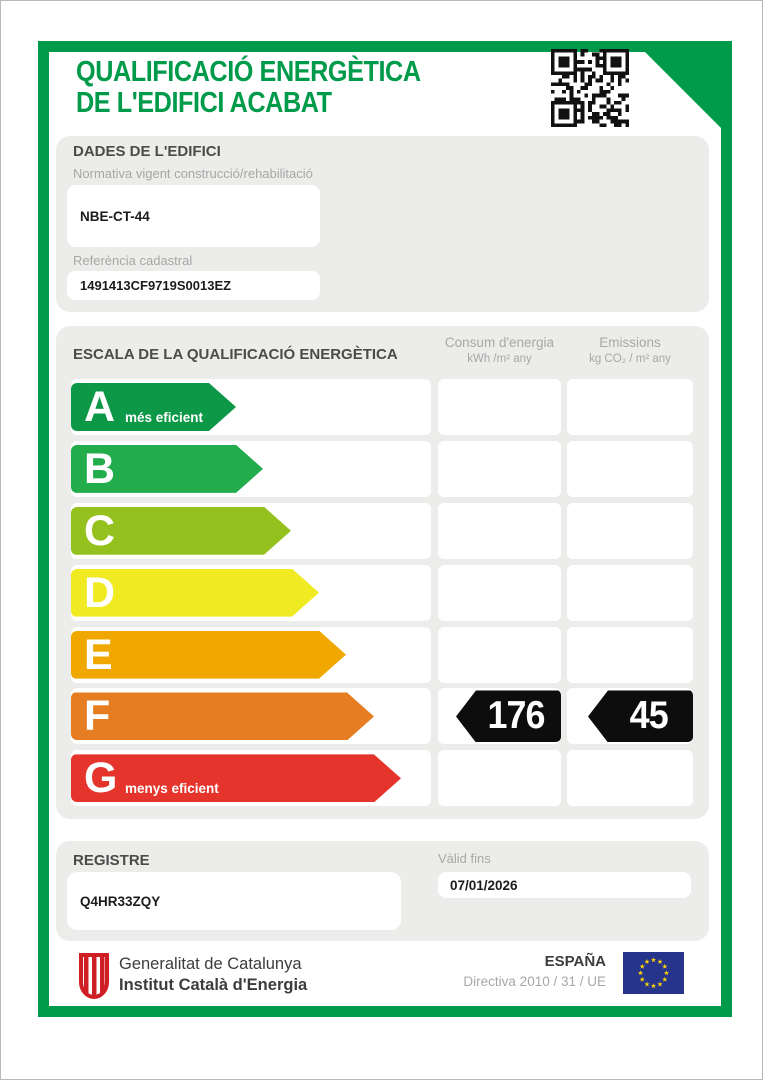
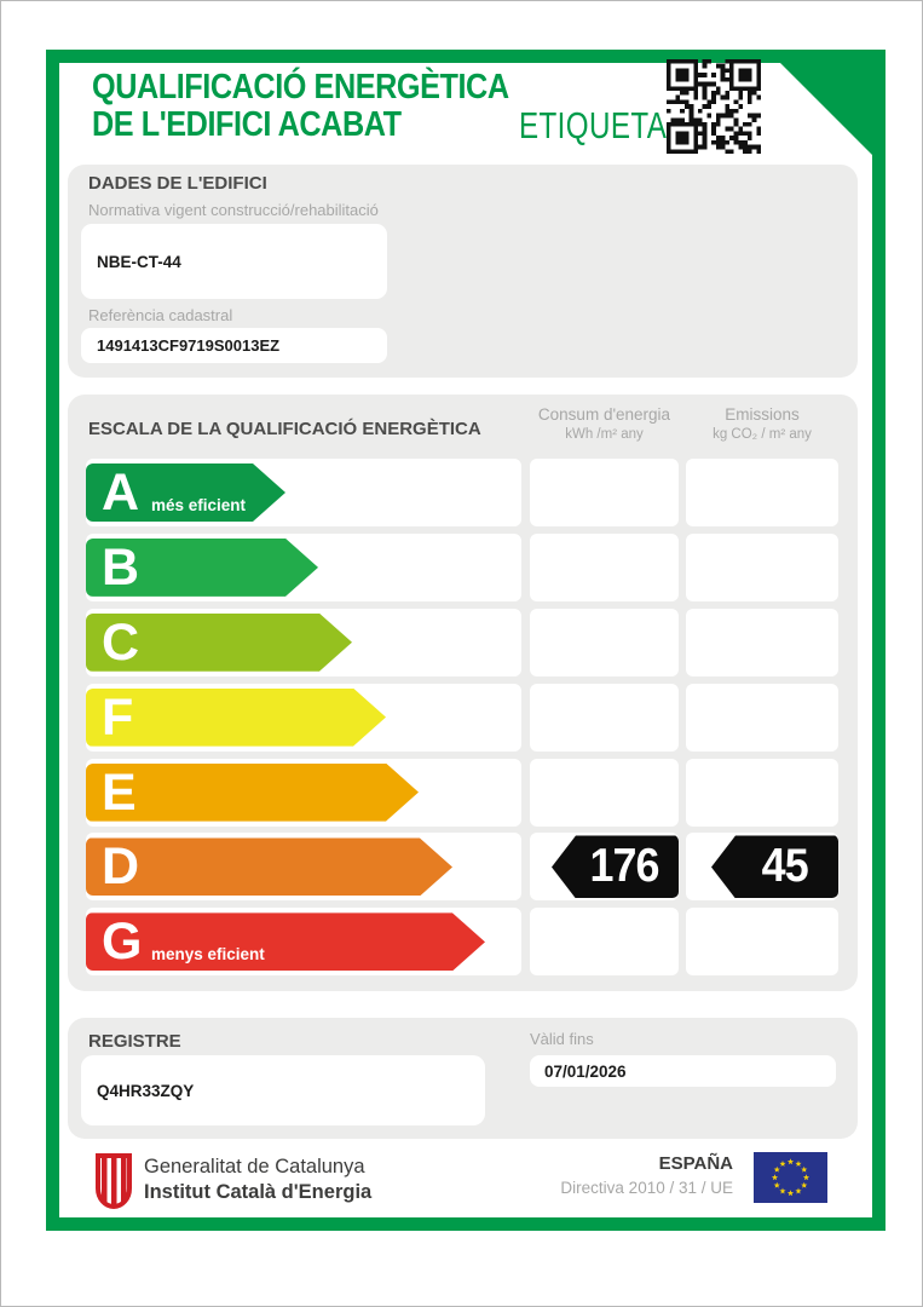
  QUALIFICACIÓ ENERGÈTICA
  DE L'EDIFICI ACABAT
+ ETIQUETA
  DADES DE L'EDIFICI
  Normativa vigent construcció/rehabilitació
  NBE-CT-44
  Referència cadastral
  1491413CF9719S0013EZ
  ESCALA DE LA QUALIFICACIÓ ENERGÈTICA
  Consum d'energia
  kWh /m² any
  Emissions
  kg CO₂ / m² any
  A
  més eficient
  B
  C
- D
+ F
  E
- F
+ D
  176
  45
  G
  menys eficient
  REGISTRE
  Q4HR33ZQY
  Vàlid fins
  07/01/2026
  Generalitat de Catalunya
  Institut Català d'Energia
  ESPAÑA
  Directiva 2010 / 31 / UE
